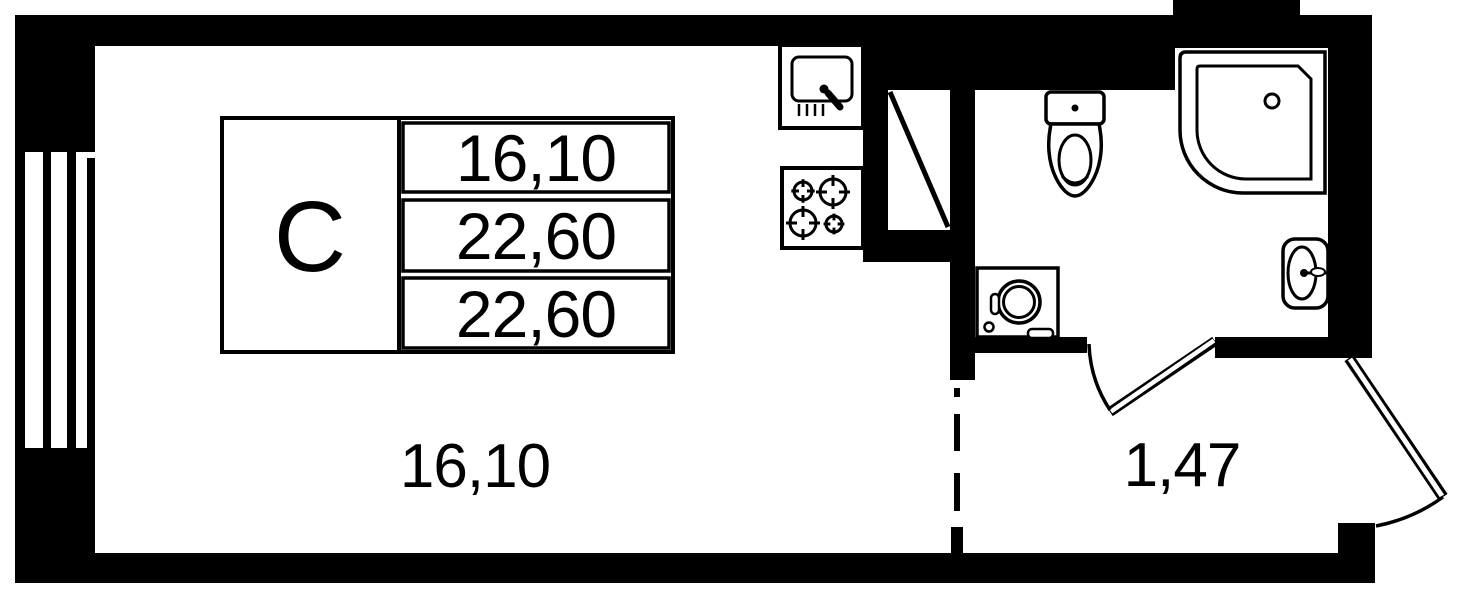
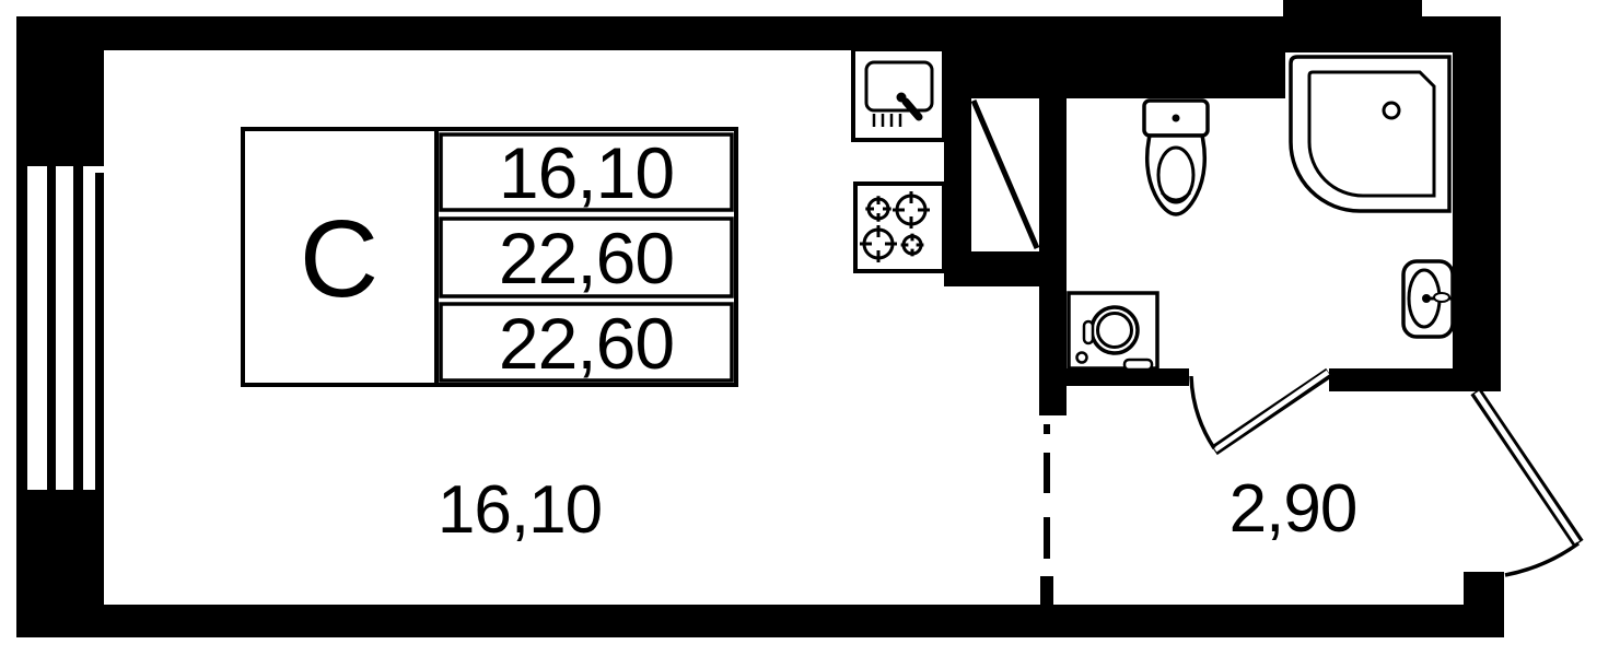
  С
  16,10
  22,60
  22,60
  16,10
- 1,47
+ 2,90
